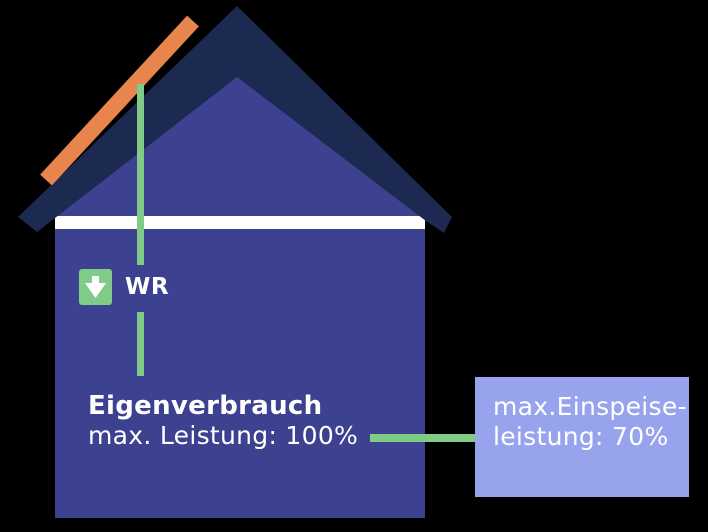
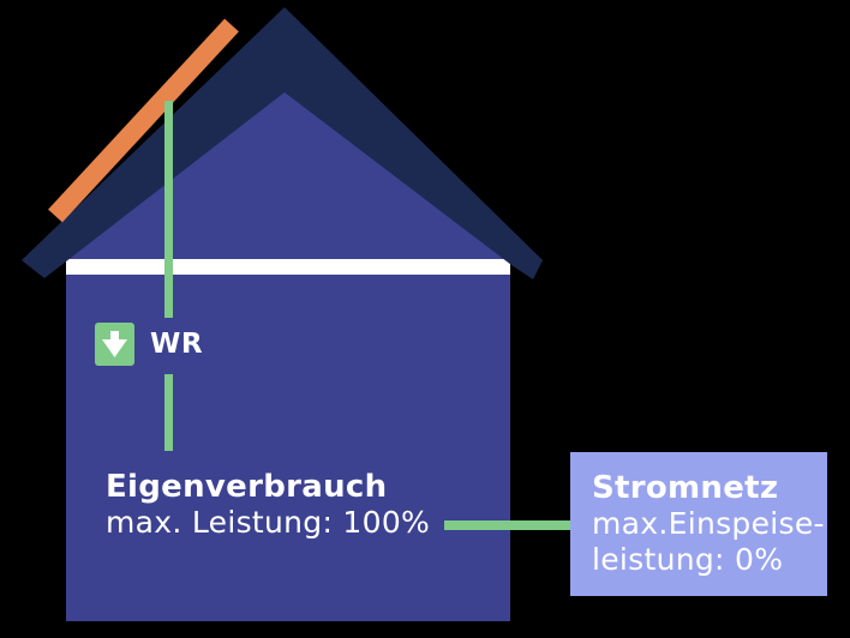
  WR
  Eigenverbrauch
  max. Leistung: 100%
+ Stromnetz
  max.Einspeise-
- leistung: 70%
+ leistung: 0%
